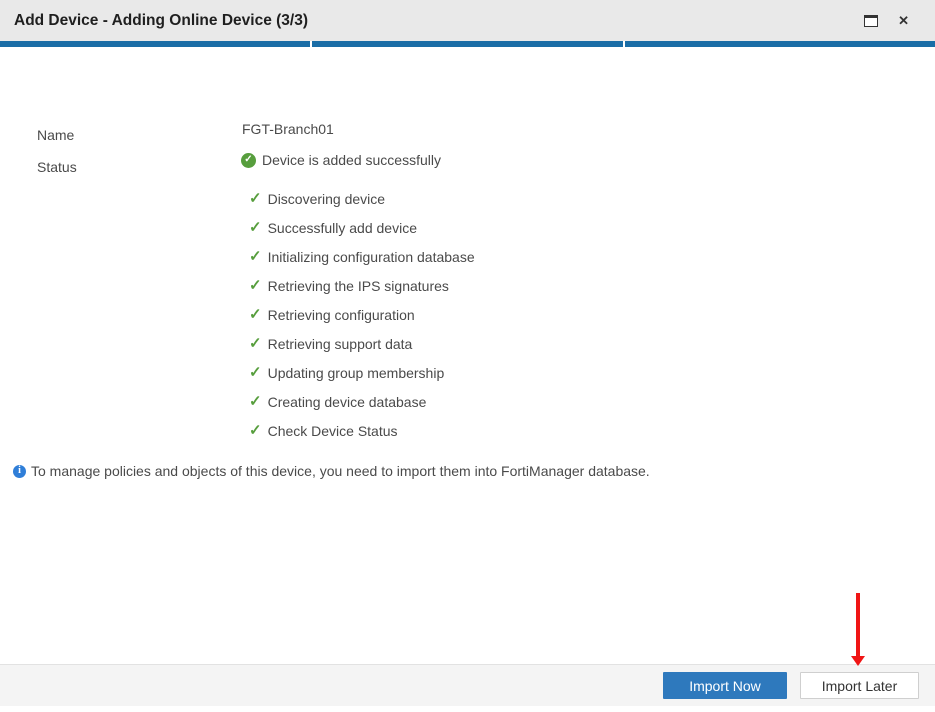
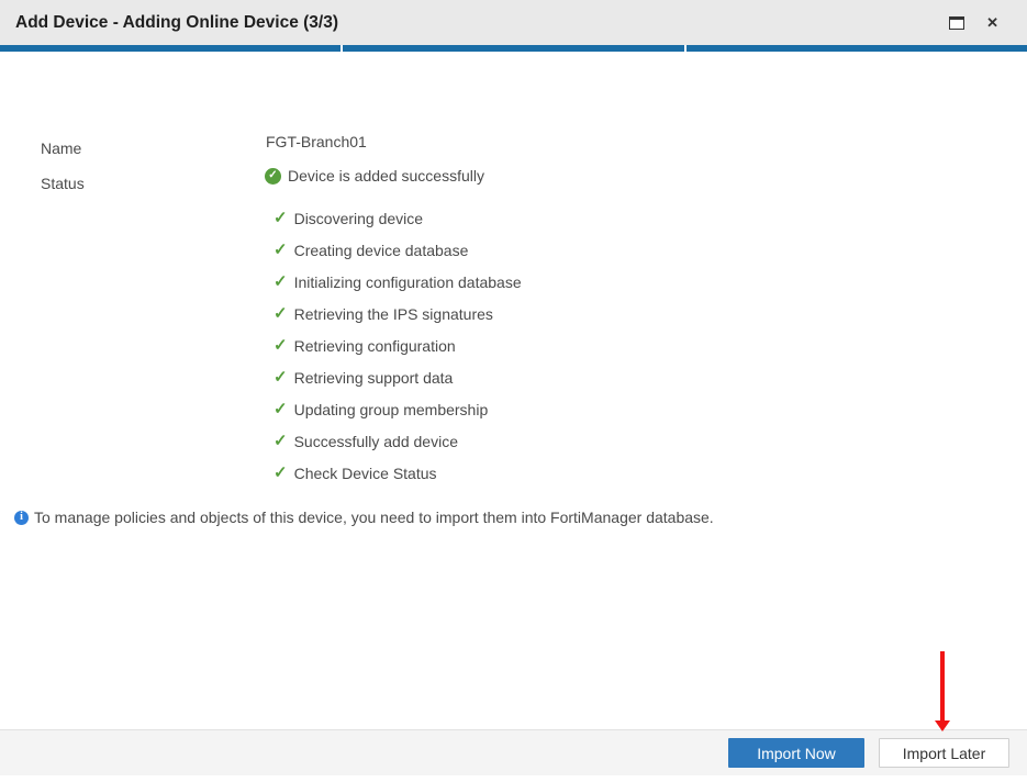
  Add Device - Adding Online Device (3/3)
  ✕
  Name
  FGT-Branch01
  Status
  ✓
  Device is added successfully
  ✓
  Discovering device
  ✓
- Successfully add device
+ Creating device database
  ✓
  Initializing configuration database
  ✓
  Retrieving the IPS signatures
  ✓
  Retrieving configuration
  ✓
  Retrieving support data
  ✓
  Updating group membership
  ✓
- Creating device database
+ Successfully add device
  ✓
  Check Device Status
  i
  To manage policies and objects of this device, you need to import them into FortiManager database.
  Import Now
  Import Later
